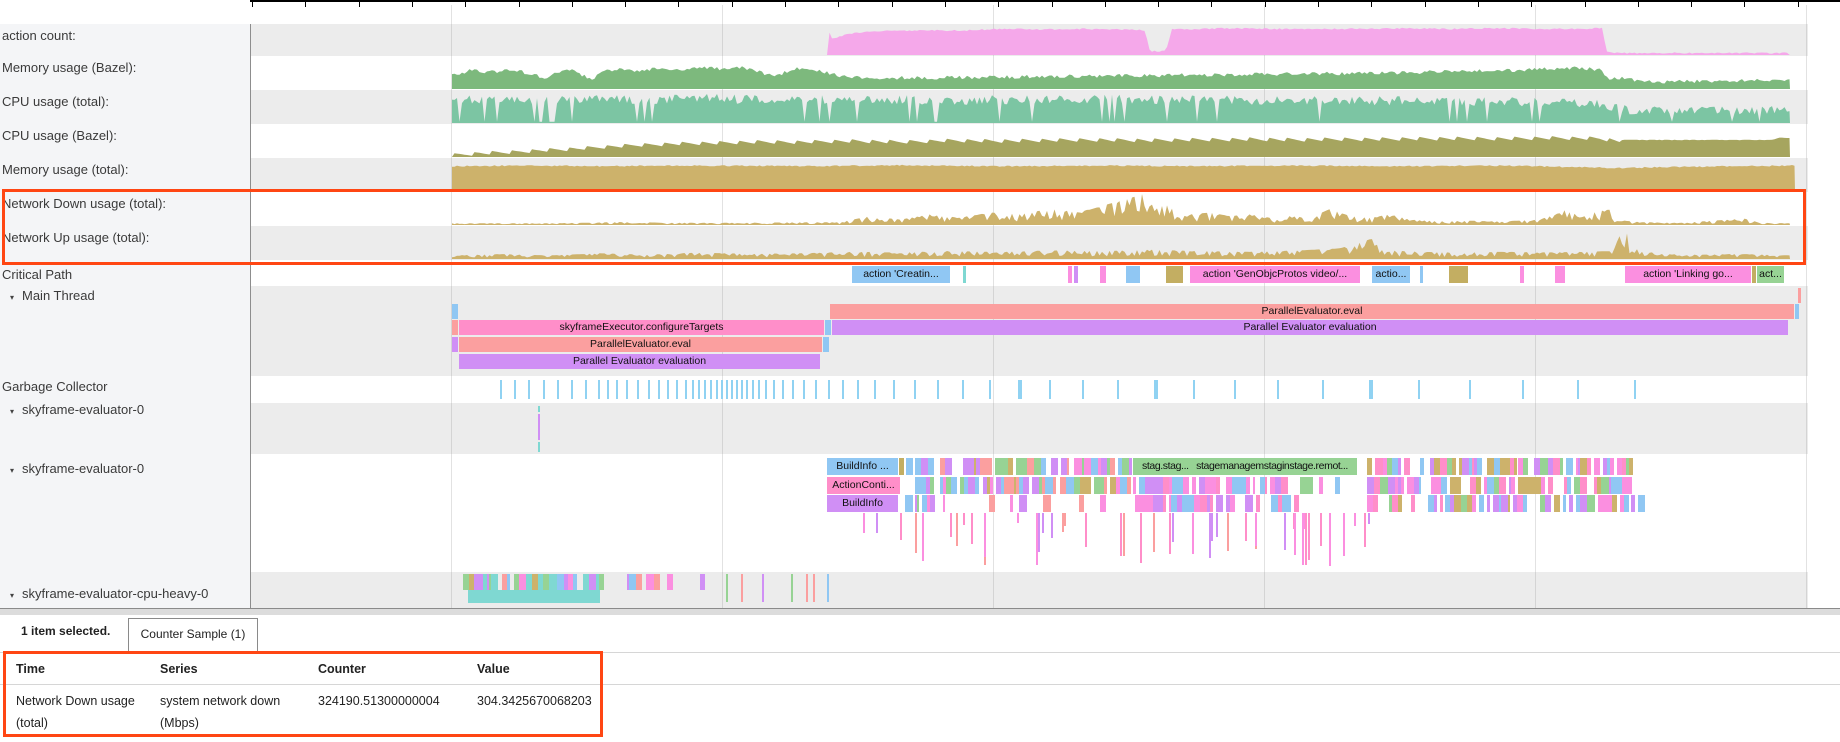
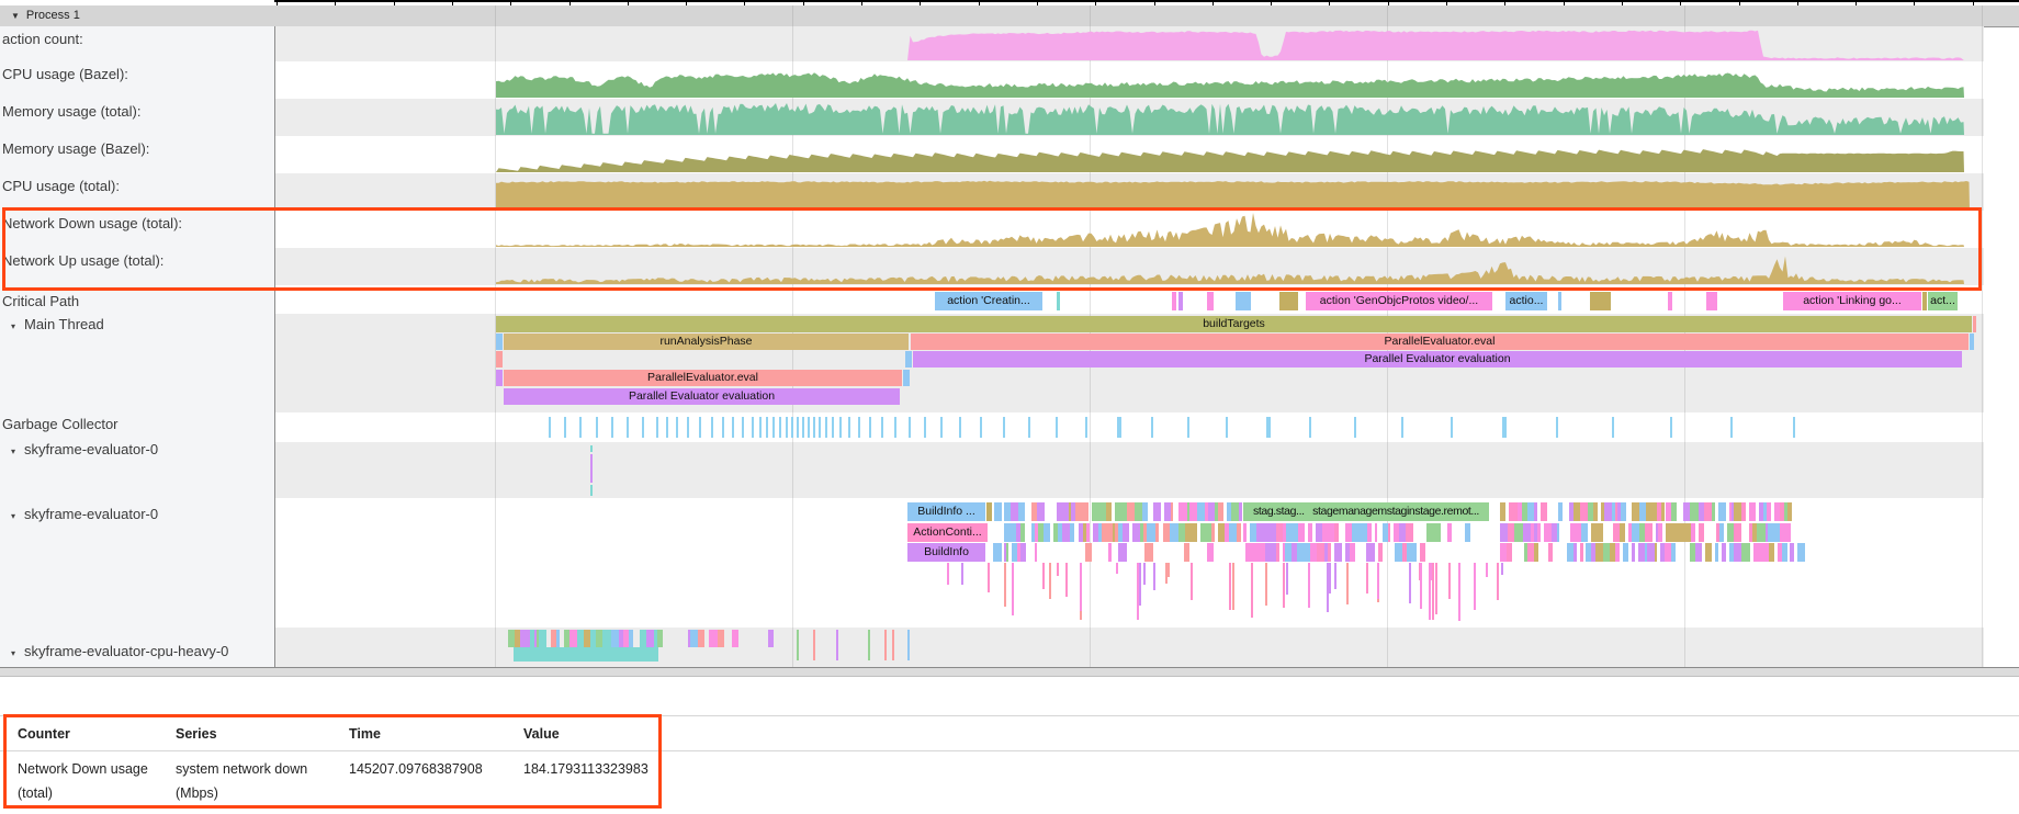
+ ▼ Process 1
  action count:
- Memory usage (Bazel):
+ CPU usage (Bazel):
- CPU usage (total):
+ Memory usage (total):
- CPU usage (Bazel):
+ Memory usage (Bazel):
- Memory usage (total):
+ CPU usage (total):
  Network Down usage (total):
  Network Up usage (total):
  Critical Path
  ▾ Main Thread
  Garbage Collector
  ▾ skyframe-evaluator-0
  ▾ skyframe-evaluator-0
  ▾ skyframe-evaluator-cpu-heavy-0
  action 'Creatin...
  action 'GenObjcProtos video/...
  actio...
  action 'Linking go...
  act...
+ buildTargets
+ runAnalysisPhase
  ParallelEvaluator.eval
- skyframeExecutor.configureTargets
  Parallel Evaluator evaluation
  ParallelEvaluator.eval
  Parallel Evaluator evaluation
  BuildInfo ...
  ActionConti...
  BuildInfo
  stag.stag... stagemanagemstaginstage.remot...
- 1 item selected.
- Counter Sample (1)
- Time
+ Counter
  Series
- Counter
+ Time
  Value
  Network Down usage
  (total)
  system network down
  (Mbps)
- 324190.51300000004
+ 145207.09768387908
- 304.3425670068203
+ 184.1793113323983
